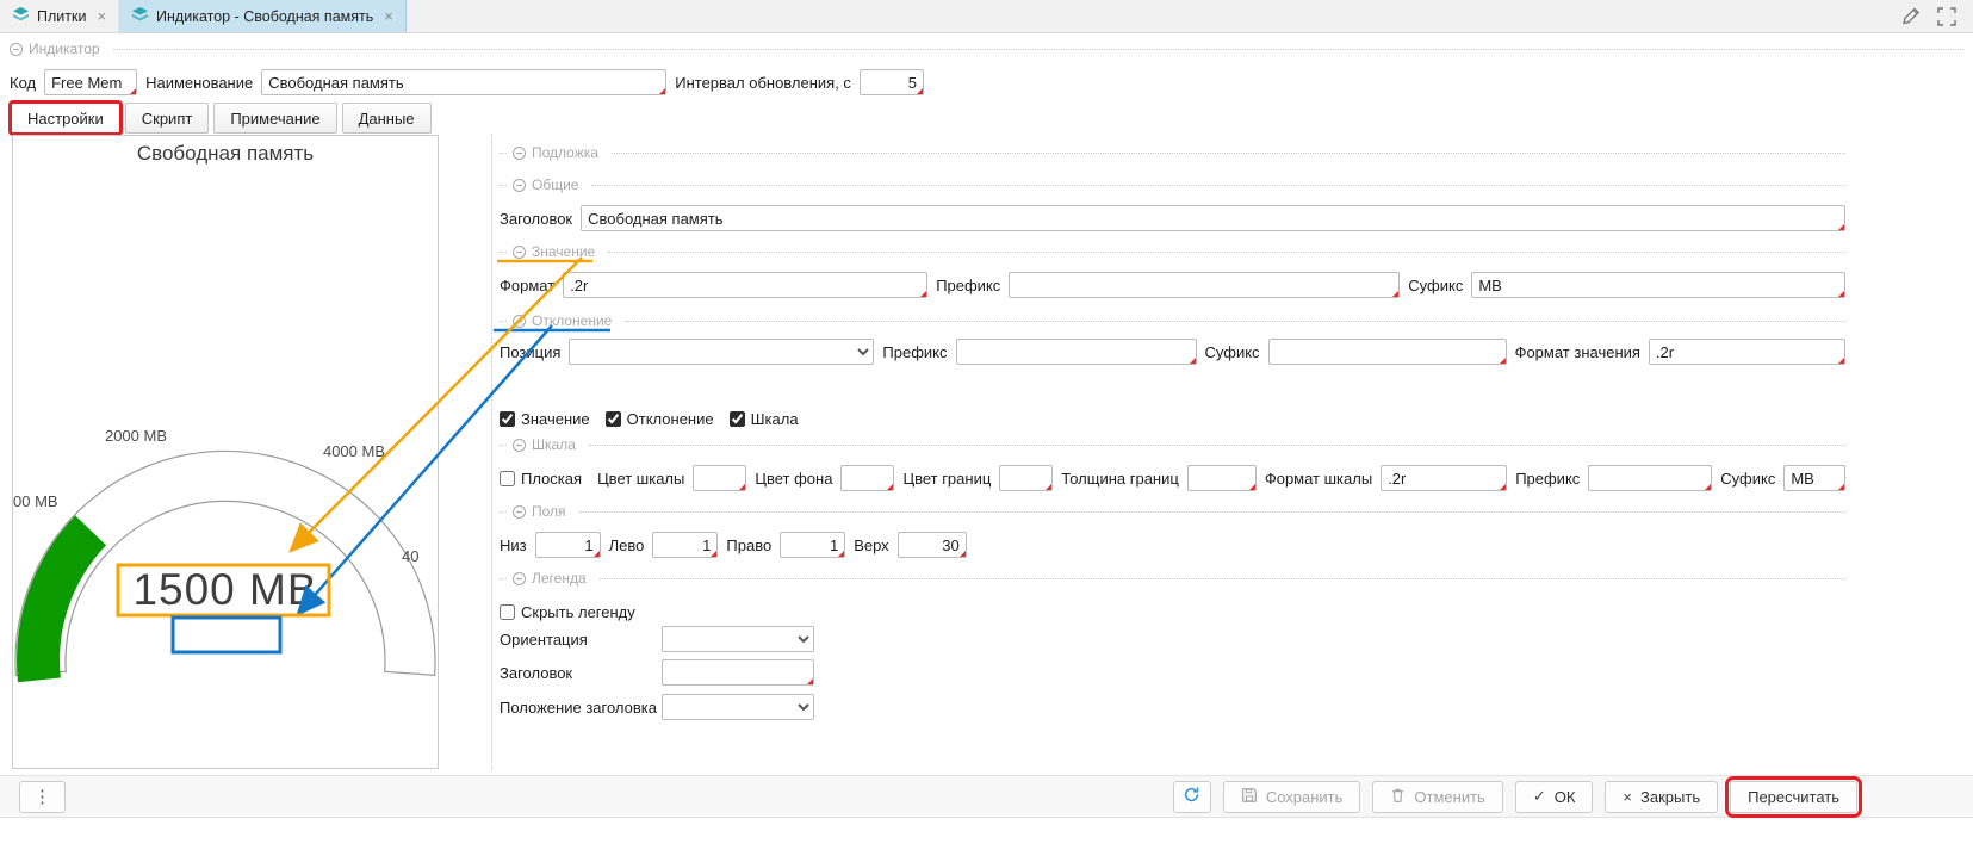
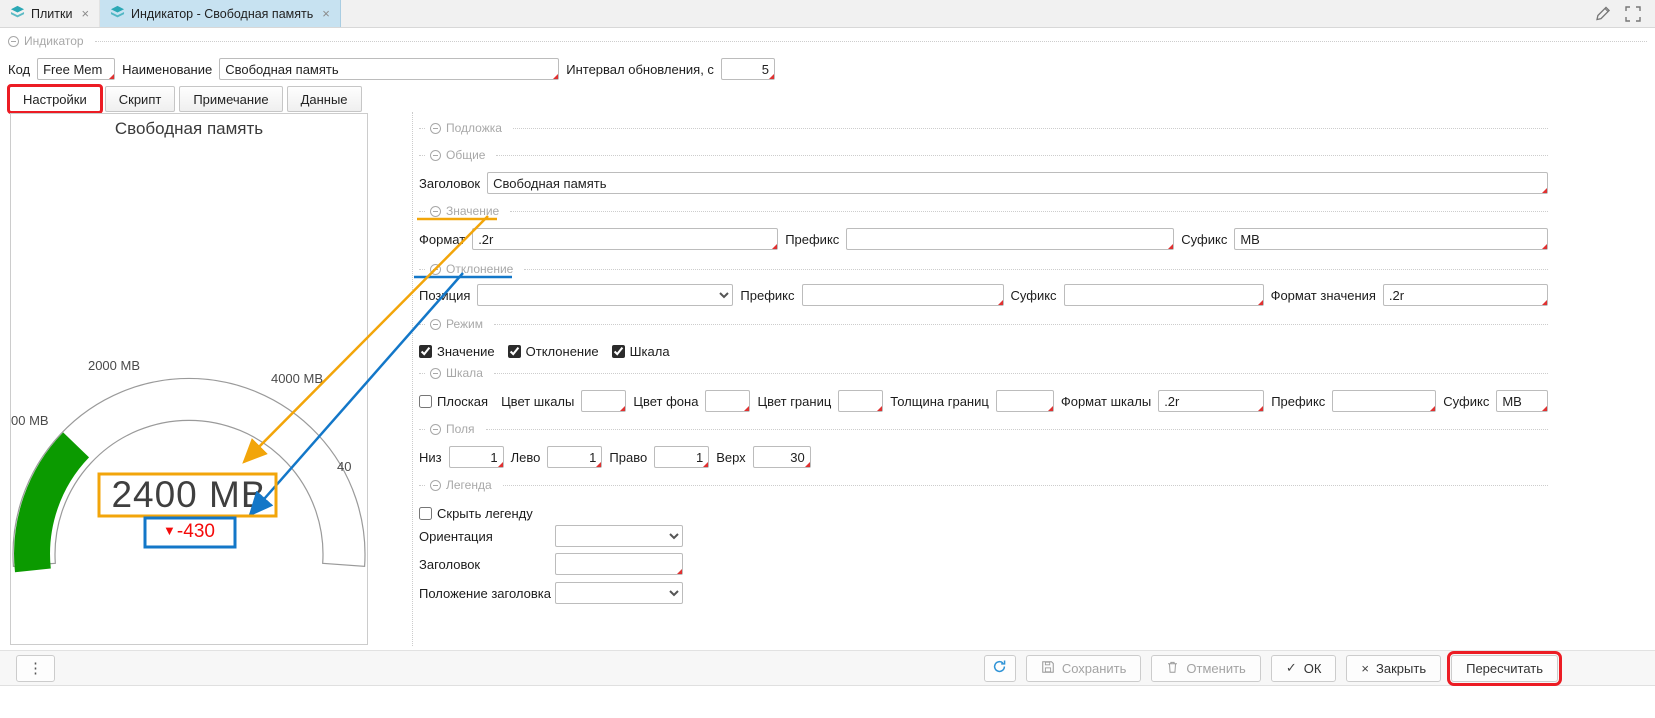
  Плитки
  ×
  Индикатор - Свободная память
  ×
  Индикатор
  Код
  Free Mem
  Наименование
  Свободная память
  Интервал обновления, с
  5
  Настройки
  Скрипт
  Примечание
  Данные
  00 MB
  2000 MB
  4000 MB
  40
  Свободная память
- 1500 MB
+ 2400 MB
+ ▼-430
  Подложка
  Общие
  Заголовок
  Свободная память
  Значение
  Формат
  .2r
  Префикс
  Суфикс
  MB
  Отклонение
  Позция
  Префикс
  Суфикс
  Формат значения
  .2r
+ Режим
  Значение
  Отклонение
  Шкала
  Шкала
  Плоская
  Цвет шкалы
  Цвет фона
  Цвет границ
  Толщина границ
  Формат шкалы
  .2r
  Префикс
  Суфикс
  MB
  Поля
  Низ
  1
  Лево
  1
  Право
  1
  Верх
  30
  Легенда
  Скрыть легенду
  Ориентация
  Заголовок
  Положение заголовка
  ⋮
  Сохранить
  Отменить
  ✓
  ОК
  ×
  Закрыть
  Пересчитать
